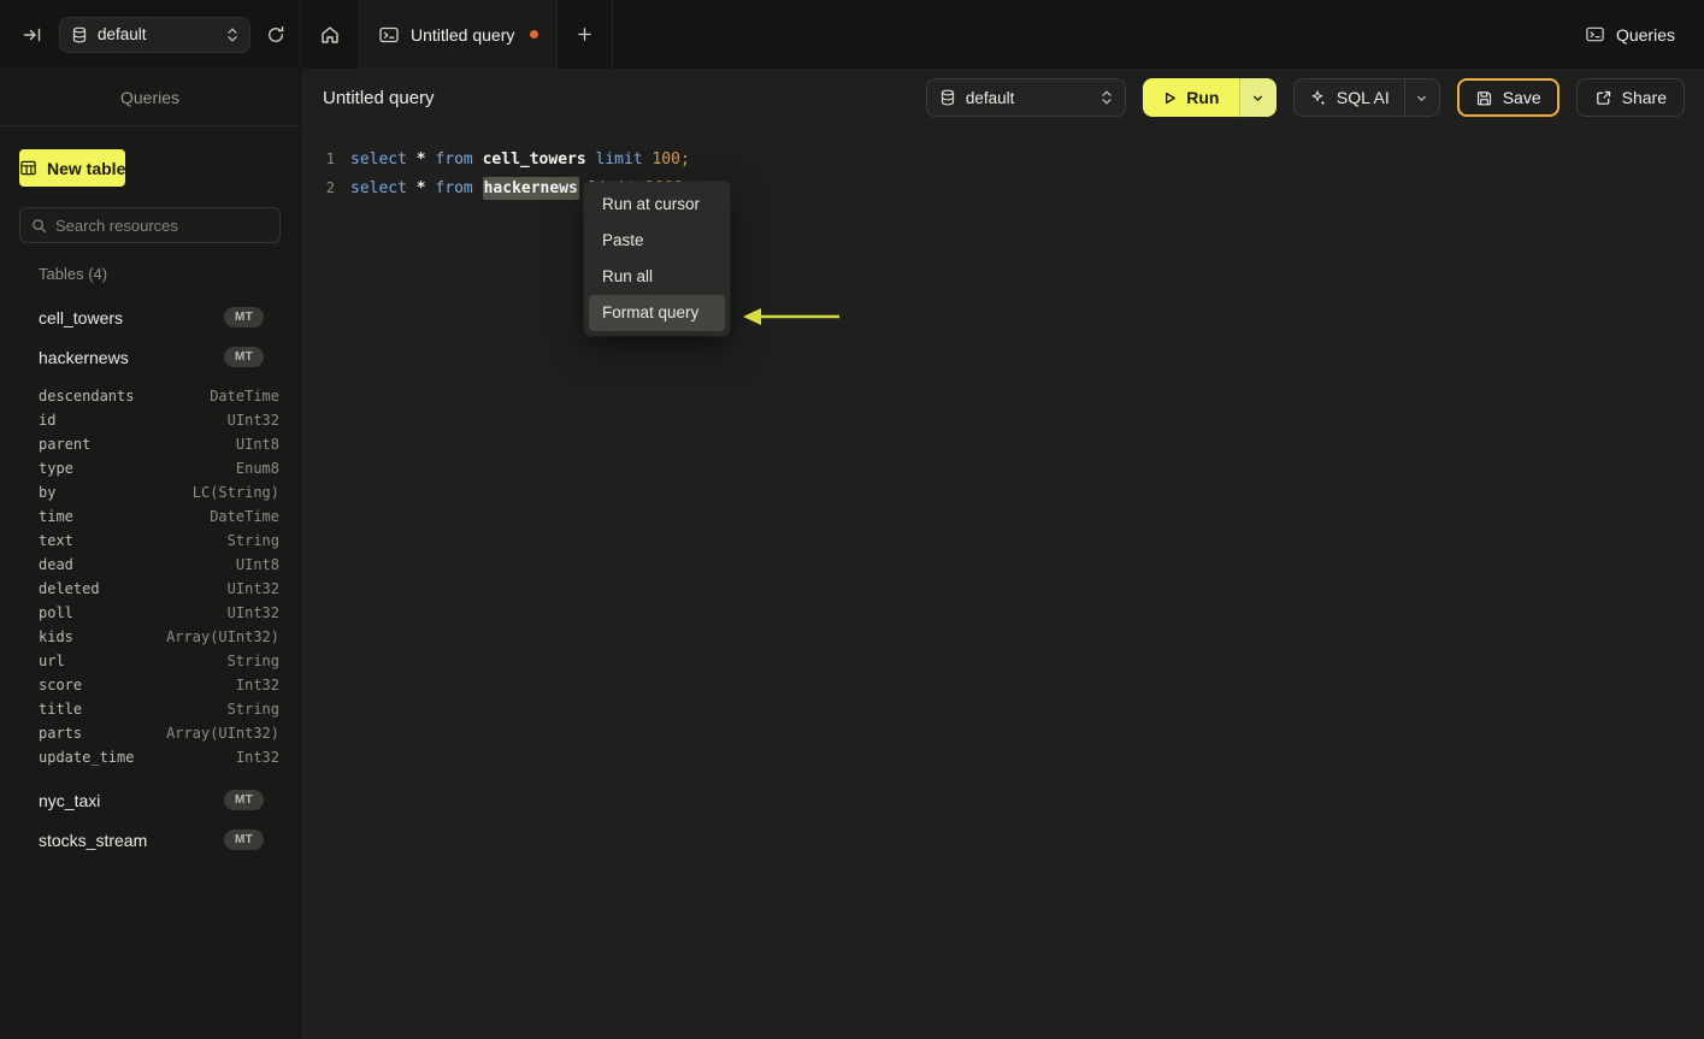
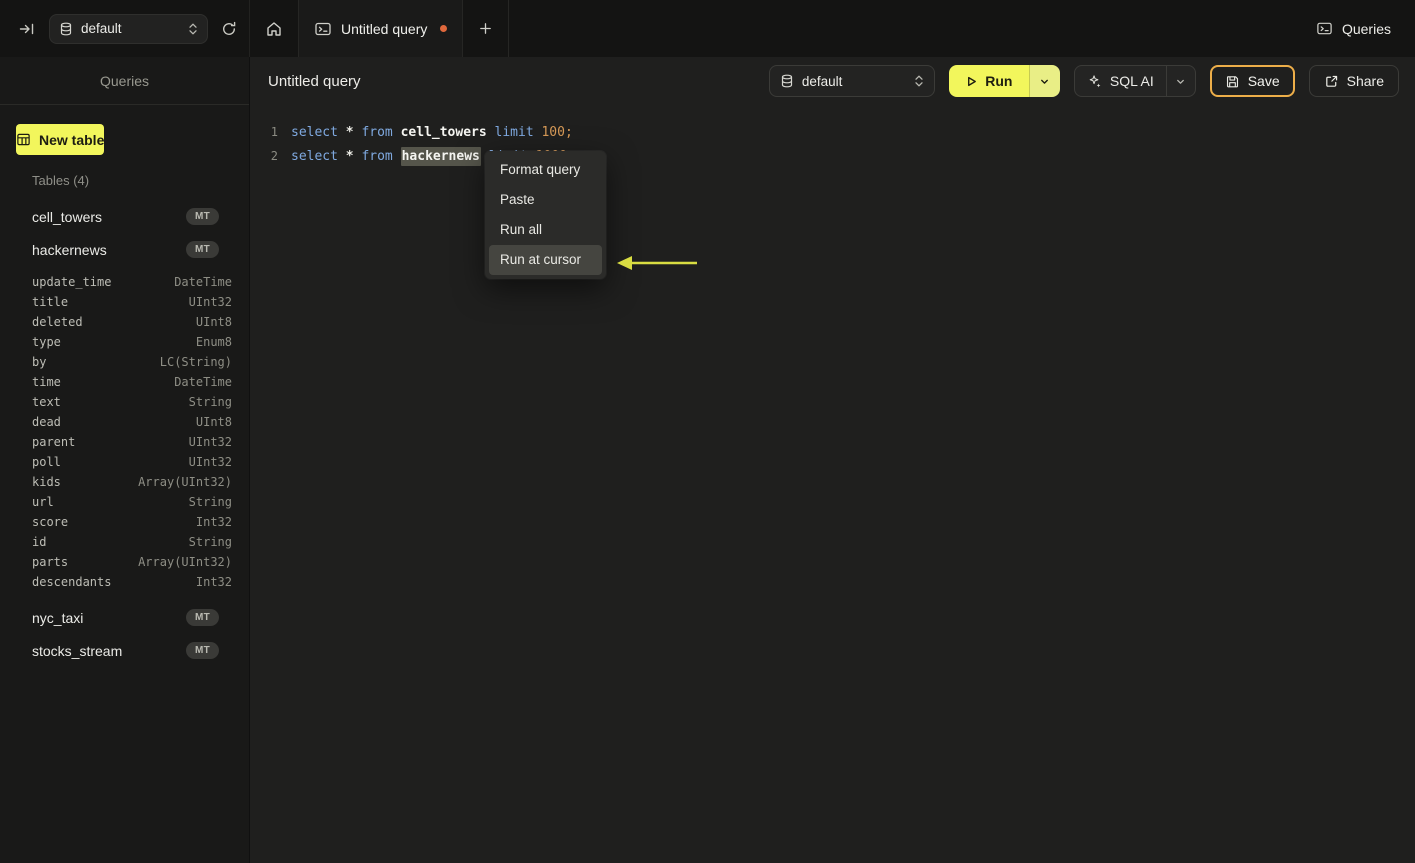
  default
  Untitled query
  Queries
  Queries
  New table
- Search resources
  Tables (4)
  cell_towers
  MT
  hackernews
  MT
- descendants
+ update_time
  DateTime
- id
+ title
  UInt32
- parent
+ deleted
  UInt8
  type
  Enum8
  by
  LC(String)
  time
  DateTime
  text
  String
  dead
  UInt8
- deleted
+ parent
  UInt32
  poll
  UInt32
  kids
  Array(UInt32)
  url
  String
  score
  Int32
- title
+ id
  String
  parts
  Array(UInt32)
- update_time
+ descendants
  Int32
  nyc_taxi
  MT
  stocks_stream
  MT
  Untitled query
  default
  Run
  SQL AI
  Save
  Share
  1
  select * from cell_towers limit 100;
  2
  select * from hackernews
- Run at cursor
+ Format query
  Paste
  Run all
- Format query
+ Run at cursor
